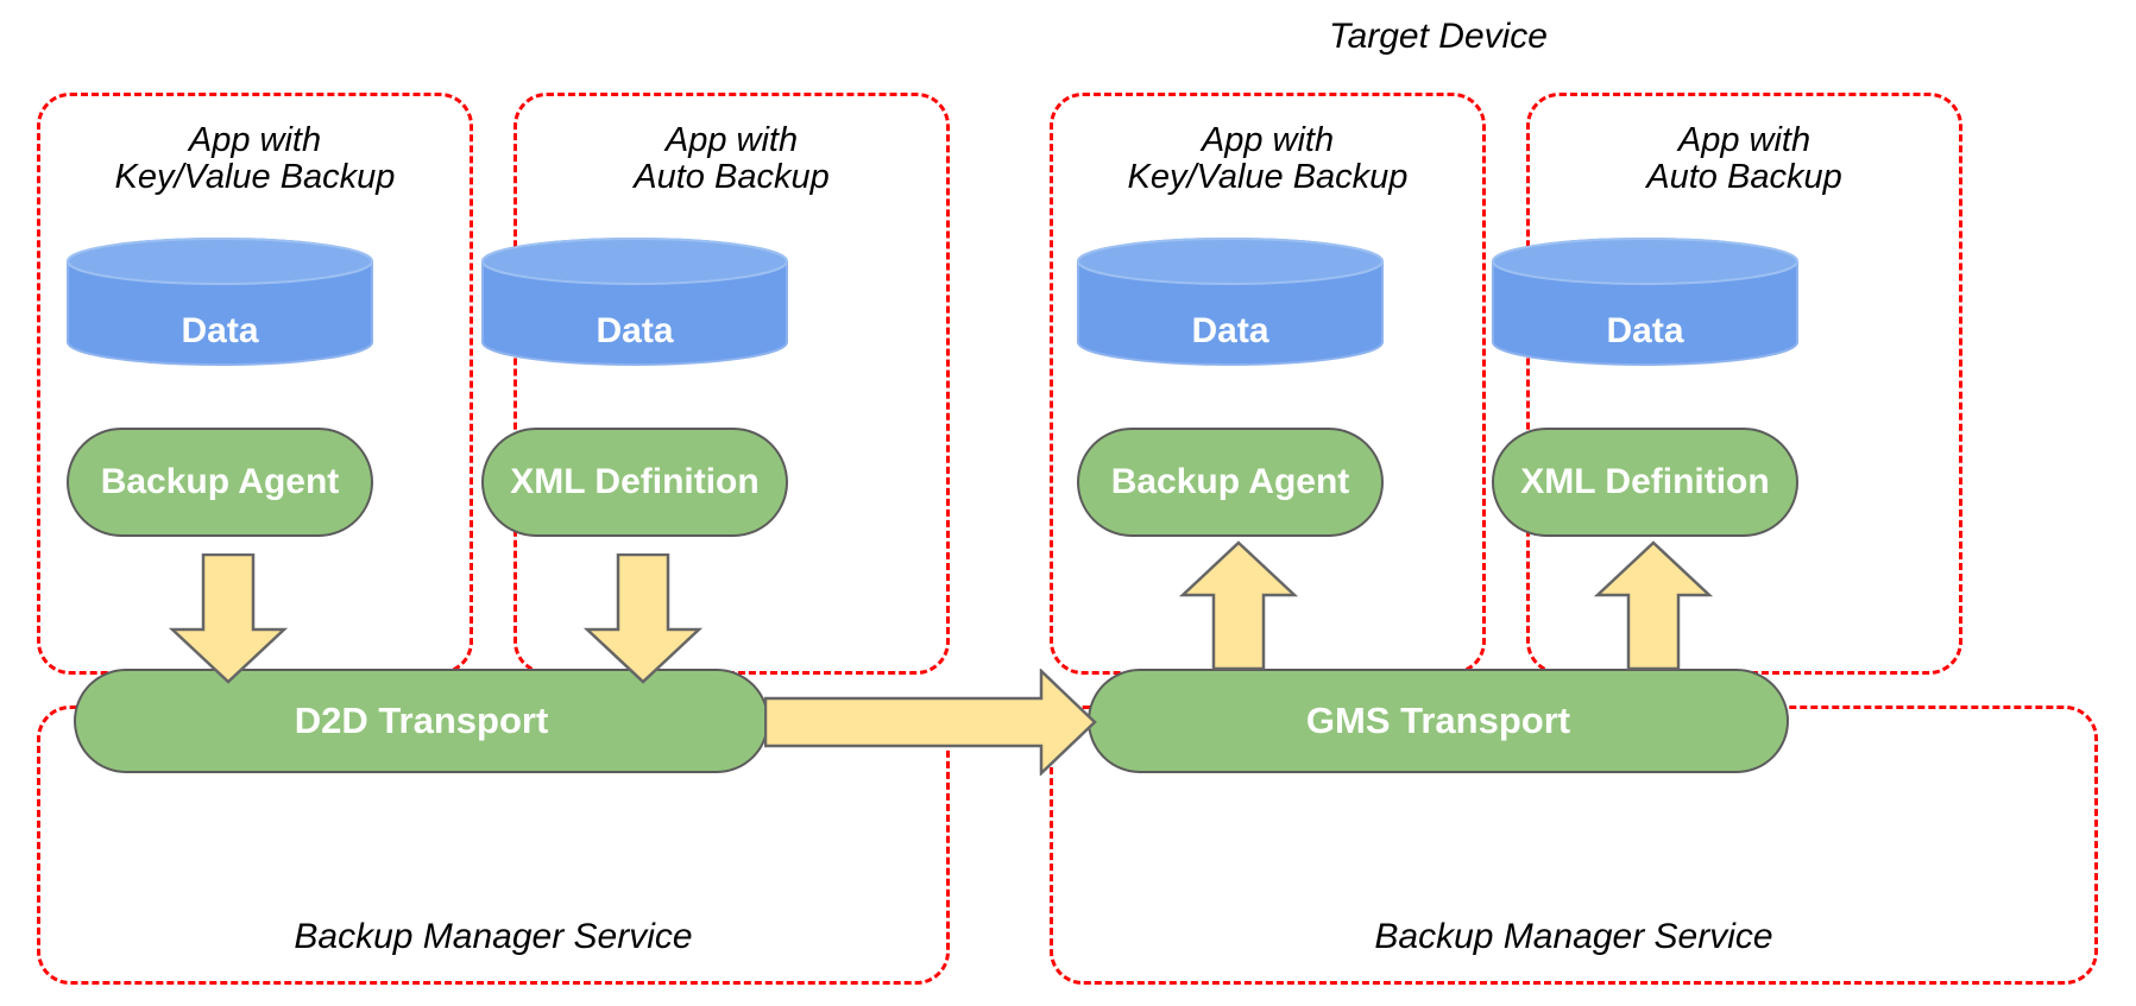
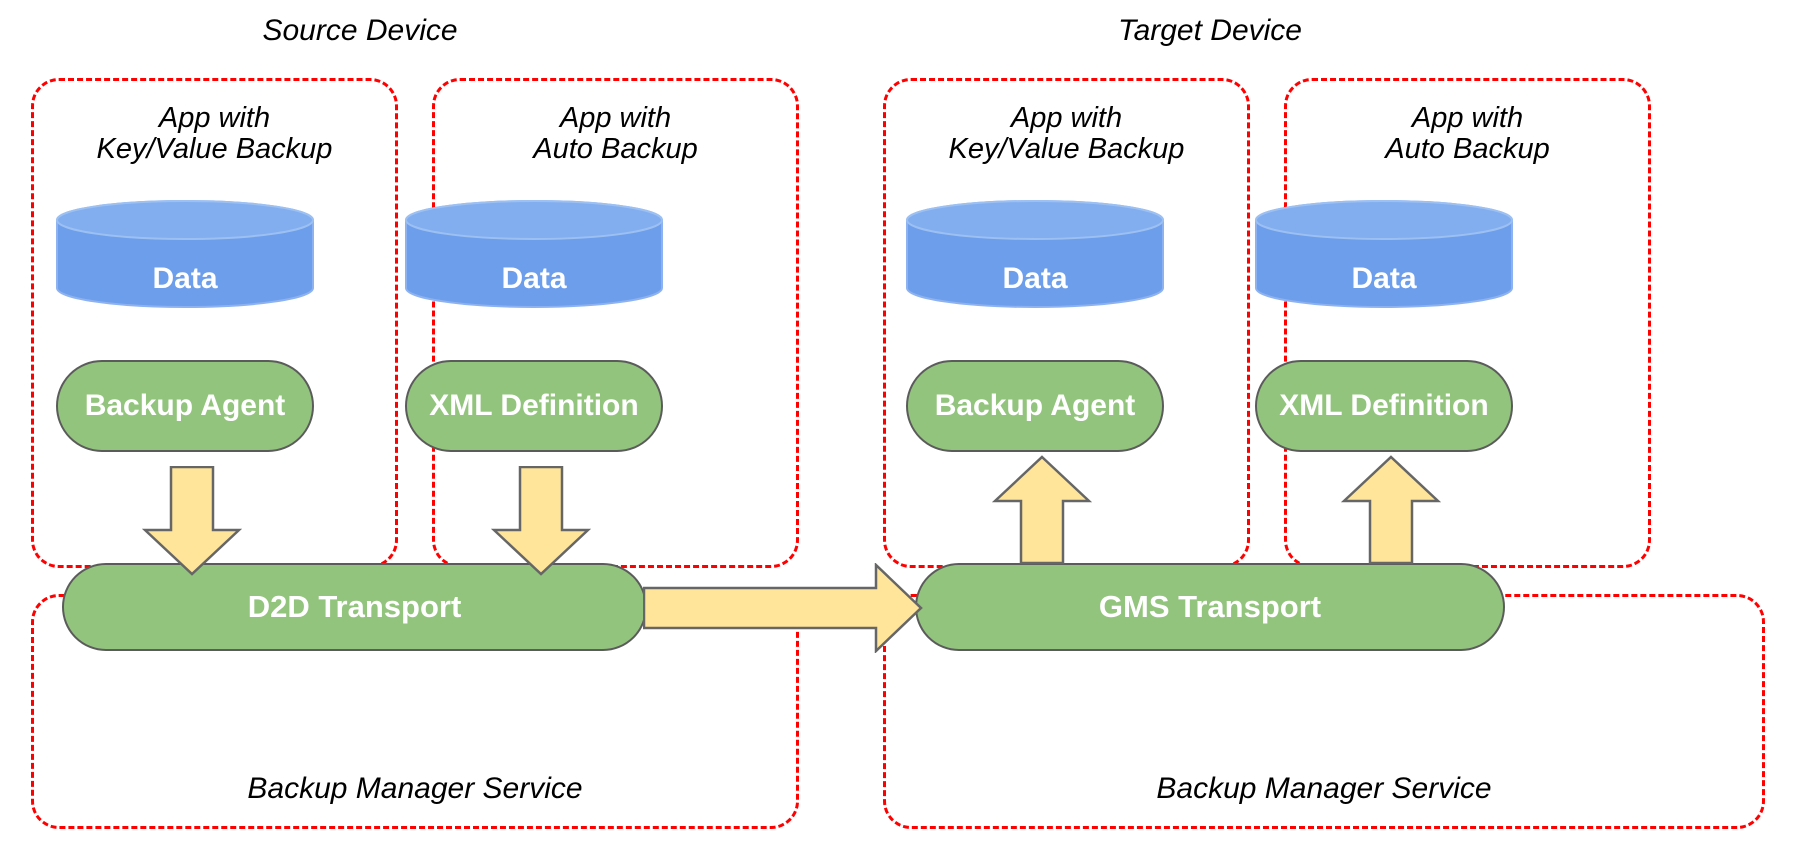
+ Source Device
  Target Device
  App with
  Key/Value Backup
  App with
  Auto Backup
  Backup Manager Service
  App with
  Key/Value Backup
  App with
  Auto Backup
  Backup Manager Service
  Data
  Data
  Data
  Data
  Backup Agent
  XML Definition
  Backup Agent
  XML Definition
  D2D Transport
  GMS Transport
